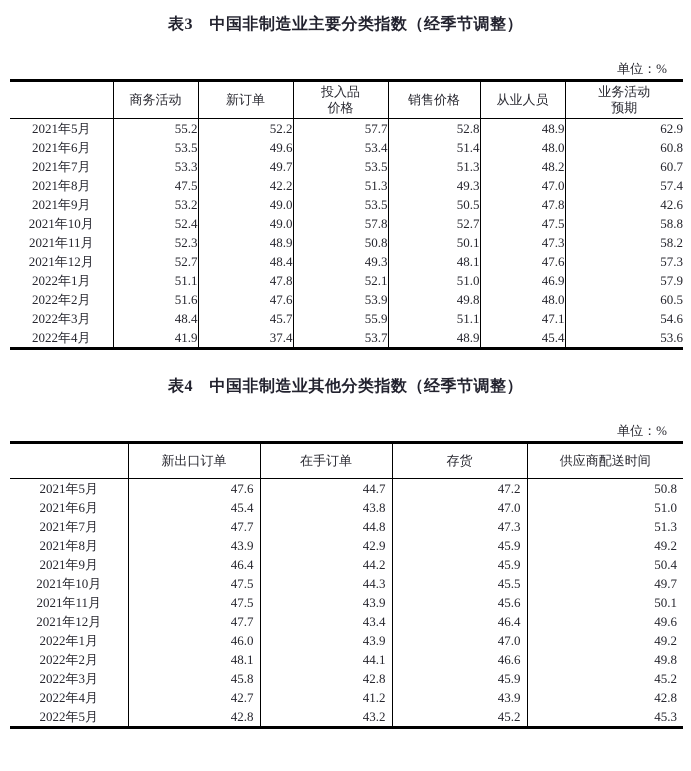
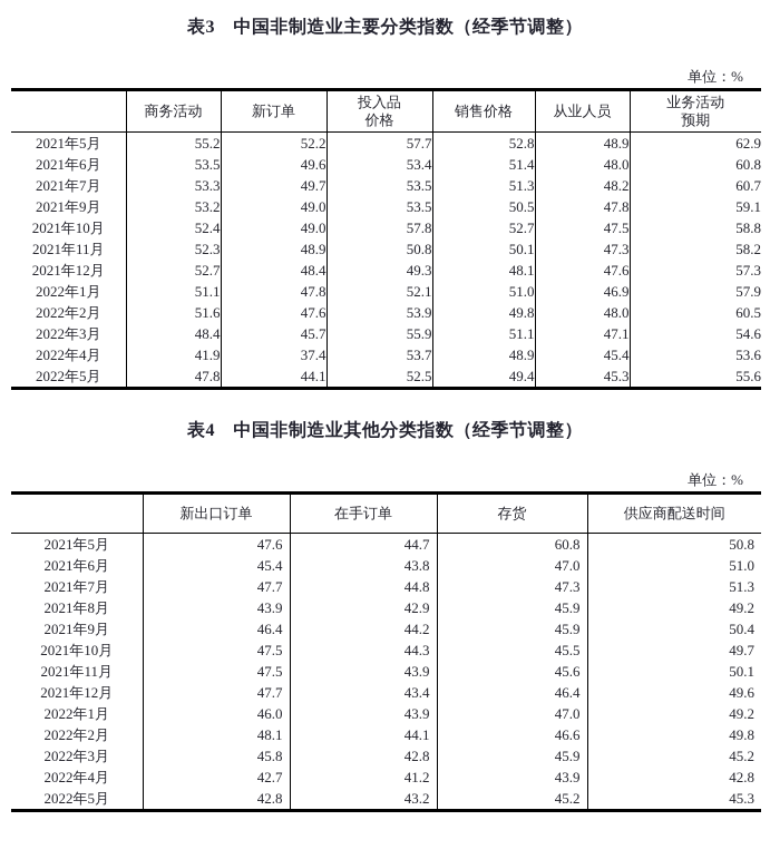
  表3 中国非制造业主要分类指数（经季节调整）
  单位：%
  	商务活动	新订单	投入品 价格	销售价格	从业人员	业务活动 预期
  2021年5月	55.2	52.2	57.7	52.8	48.9	62.9
  2021年6月	53.5	49.6	53.4	51.4	48.0	60.8
  2021年7月	53.3	49.7	53.5	51.3	48.2	60.7
- 2021年8月	47.5	42.2	51.3	49.3	47.0	57.4
- 2021年9月	53.2	49.0	53.5	50.5	47.8	42.6
+ 2021年9月	53.2	49.0	53.5	50.5	47.8	59.1
  2021年10月	52.4	49.0	57.8	52.7	47.5	58.8
  2021年11月	52.3	48.9	50.8	50.1	47.3	58.2
  2021年12月	52.7	48.4	49.3	48.1	47.6	57.3
  2022年1月	51.1	47.8	52.1	51.0	46.9	57.9
  2022年2月	51.6	47.6	53.9	49.8	48.0	60.5
  2022年3月	48.4	45.7	55.9	51.1	47.1	54.6
  2022年4月	41.9	37.4	53.7	48.9	45.4	53.6
+ 2022年5月	47.8	44.1	52.5	49.4	45.3	55.6
  表4 中国非制造业其他分类指数（经季节调整）
  单位：%
  	新出口订单	在手订单	存货	供应商配送时间
- 2021年5月	47.6	44.7	47.2	50.8
+ 2021年5月	47.6	44.7	60.8	50.8
  2021年6月	45.4	43.8	47.0	51.0
  2021年7月	47.7	44.8	47.3	51.3
  2021年8月	43.9	42.9	45.9	49.2
  2021年9月	46.4	44.2	45.9	50.4
  2021年10月	47.5	44.3	45.5	49.7
  2021年11月	47.5	43.9	45.6	50.1
  2021年12月	47.7	43.4	46.4	49.6
  2022年1月	46.0	43.9	47.0	49.2
  2022年2月	48.1	44.1	46.6	49.8
  2022年3月	45.8	42.8	45.9	45.2
  2022年4月	42.7	41.2	43.9	42.8
  2022年5月	42.8	43.2	45.2	45.3
